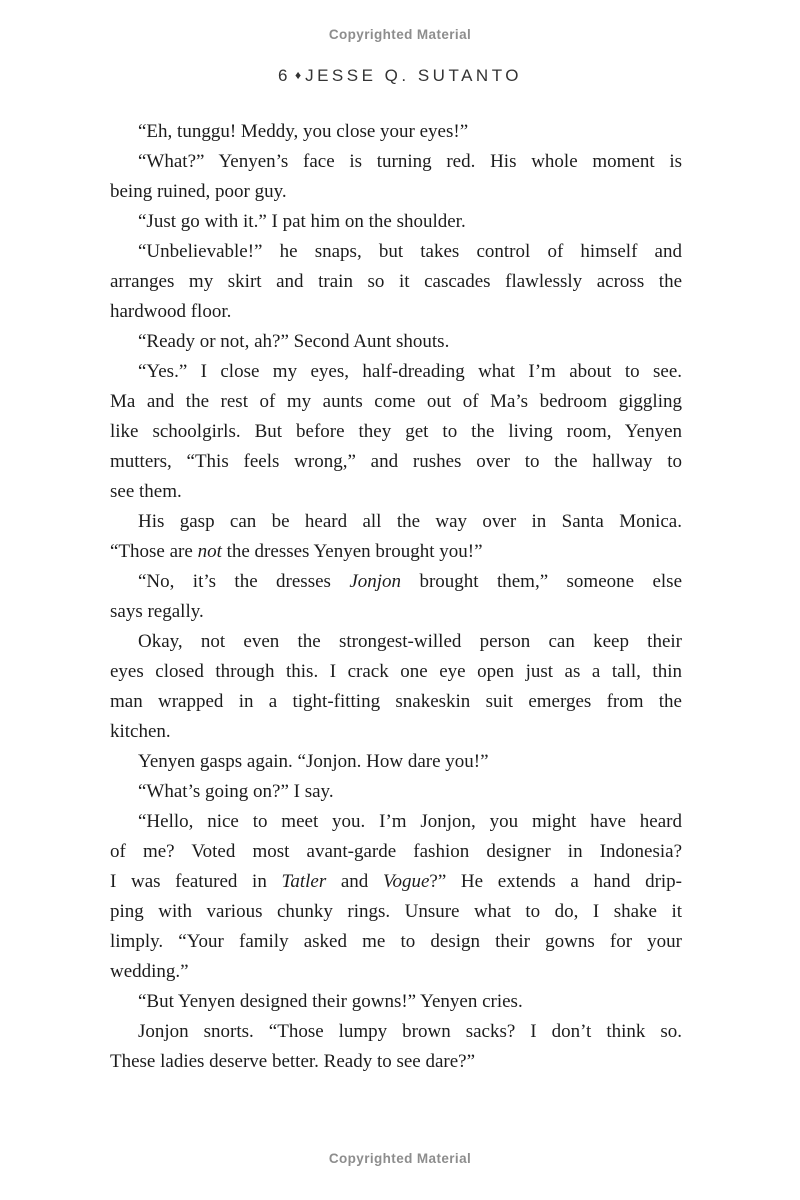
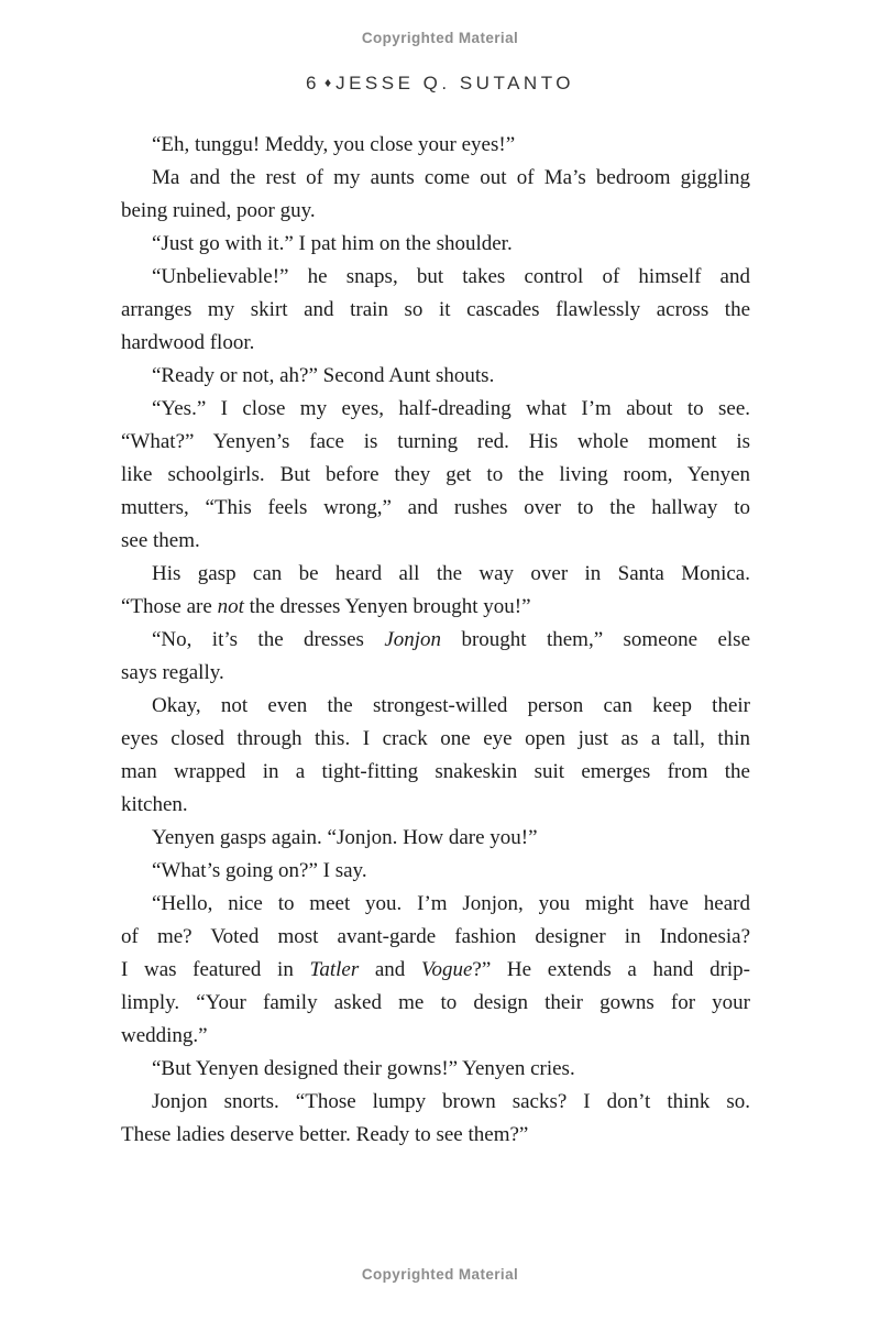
  Copyrighted Material
  6 ♦ JESSE Q. SUTANTO
  “Eh, tunggu! Meddy, you close your eyes!”
- “What?” Yenyen’s face is turning red. His whole moment is
+ Ma and the rest of my aunts come out of Ma’s bedroom giggling
  being ruined, poor guy.
  “Just go with it.” I pat him on the shoulder.
  “Unbelievable!” he snaps, but takes control of himself and
  arranges my skirt and train so it cascades flawlessly across the
  hardwood floor.
  “Ready or not, ah?” Second Aunt shouts.
  “Yes.” I close my eyes, half-dreading what I’m about to see.
- Ma and the rest of my aunts come out of Ma’s bedroom giggling
+ “What?” Yenyen’s face is turning red. His whole moment is
  like schoolgirls. But before they get to the living room, Yenyen
  mutters, “This feels wrong,” and rushes over to the hallway to
  see them.
  His gasp can be heard all the way over in Santa Monica.
  “Those are not the dresses Yenyen brought you!”
  “No, it’s the dresses Jonjon brought them,” someone else
  says regally.
  Okay, not even the strongest-willed person can keep their
  eyes closed through this. I crack one eye open just as a tall, thin
  man wrapped in a tight-fitting snakeskin suit emerges from the
  kitchen.
  Yenyen gasps again. “Jonjon. How dare you!”
  “What’s going on?” I say.
  “Hello, nice to meet you. I’m Jonjon, you might have heard
  of me? Voted most avant-garde fashion designer in Indonesia?
  I was featured in Tatler and Vogue?” He extends a hand drip-
- ping with various chunky rings. Unsure what to do, I shake it
  limply. “Your family asked me to design their gowns for your
  wedding.”
  “But Yenyen designed their gowns!” Yenyen cries.
  Jonjon snorts. “Those lumpy brown sacks? I don’t think so.
- These ladies deserve better. Ready to see dare?”
+ These ladies deserve better. Ready to see them?”
  Copyrighted Material
